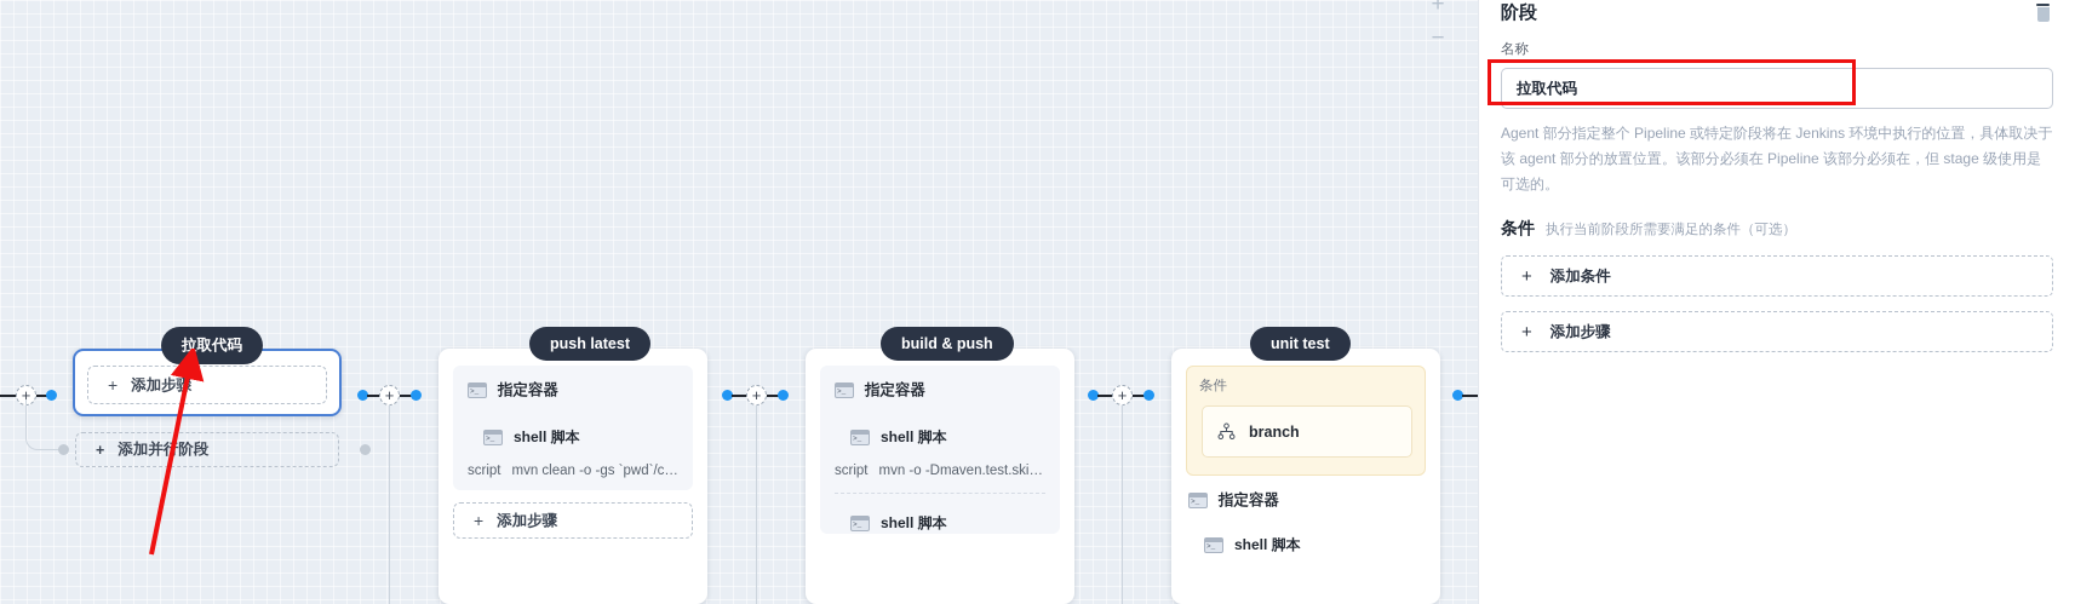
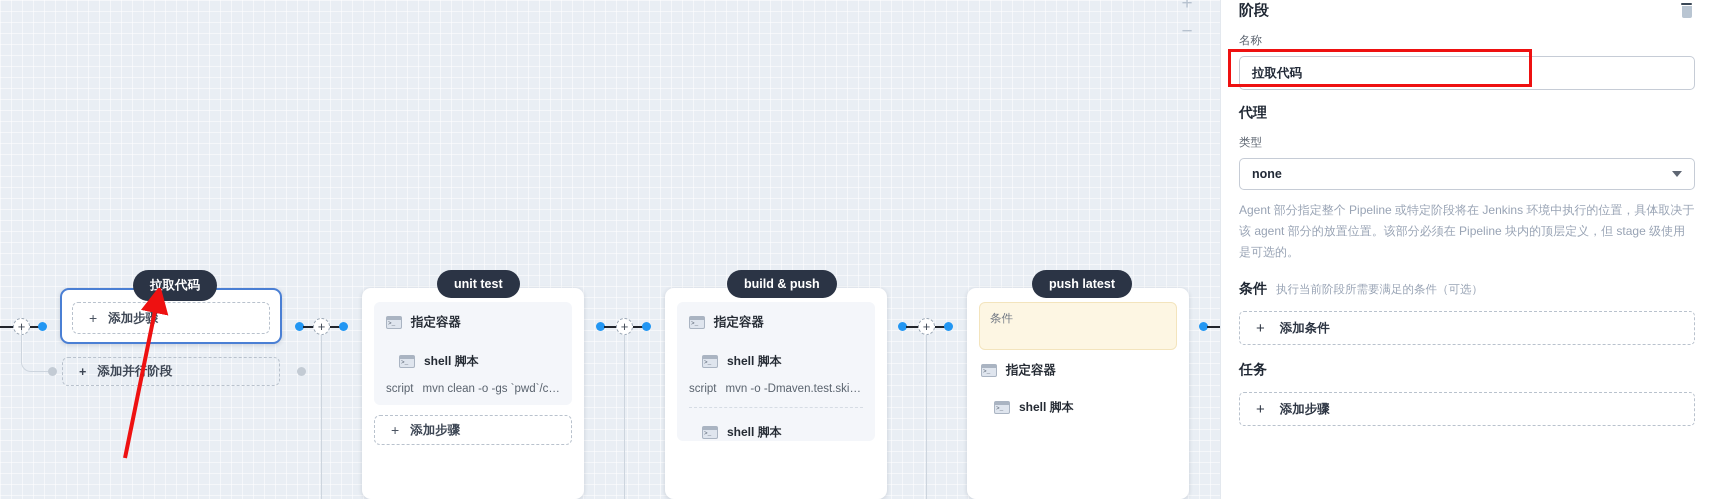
  +
  −
  +
  拉取代码
  +
  添加步
  +
  添加并阶段
  +
- push latest
+ unit test
  指定容器
  shell 脚本
  script mvn clean -o -gs `pwd`/con
  +
  添加步骤
  +
  build & push
  指定容器
  shell 脚本
  script mvn -o -Dmaven.test.skip=
  shell 脚本
  +
- unit test
+ push latest
  条件
- branch
  指定容器
  shell 脚本
  阶段
  名称
  拉取代码
+ 代理
+ 类型
+ none
- Agent 部分指定整个 Pipeline 或特定阶段将在 Jenkins 环境中执行的位置，具体取决于该 agent 部分的放置位置。该部分必须在 Pipeline 该部分必须在，但 stage 级使用是可选的。
+ Agent 部分指定整个 Pipeline 或特定阶段将在 Jenkins 环境中执行的位置，具体取决于该 agent 部分的放置位置。该部分必须在 Pipeline 块内的顶层定义，但 stage 级使用是可选的。
  条件
  执行当前阶段所需要满足的条件（可选）
  +
  添加条件
+ 任务
  +
  添加步骤
